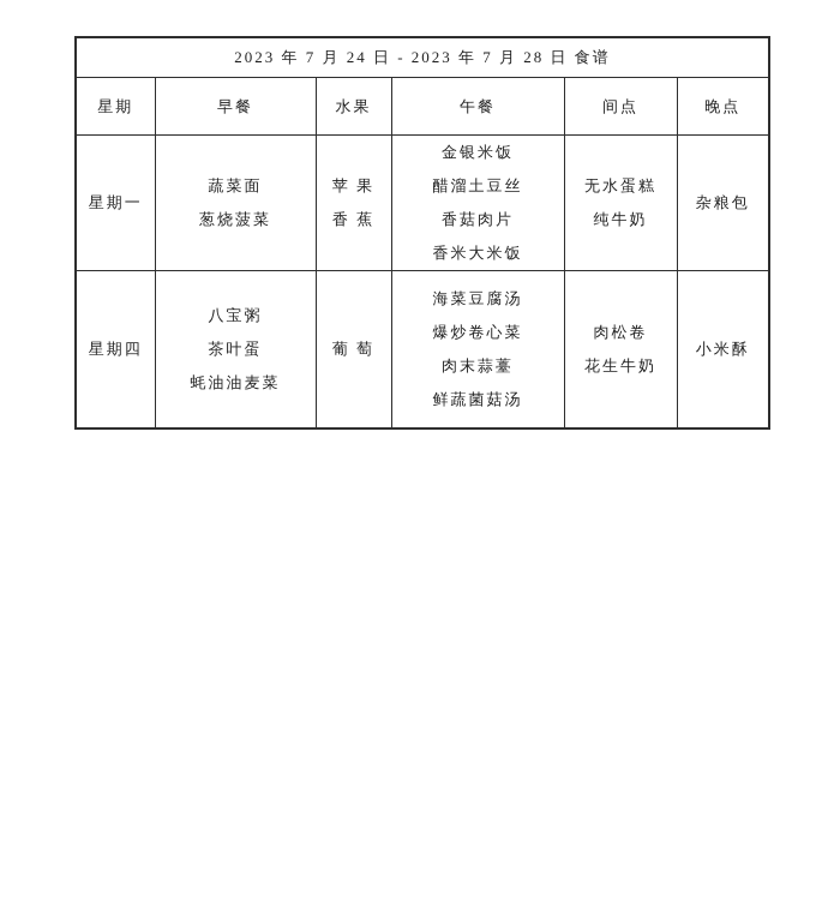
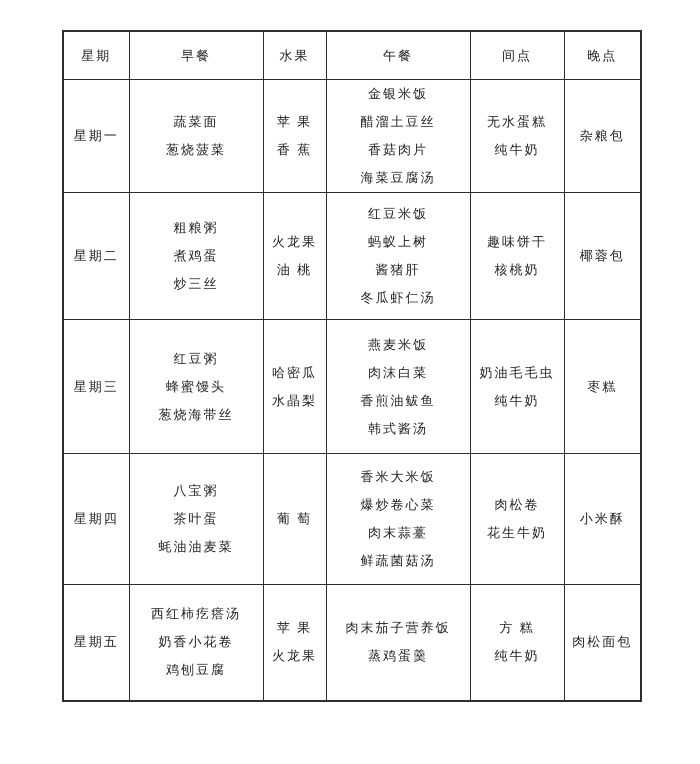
- 2023 年 7 月 24 日 - 2023 年 7 月 28 日 食谱
  星期	早餐	水果	午餐	间点	晚点
- 星期一	蔬菜面葱烧菠菜	苹 果香 蕉	金银米饭醋溜土豆丝香菇肉片香米大米饭	无水蛋糕纯牛奶	杂粮包
+ 星期一	蔬菜面葱烧菠菜	苹 果香 蕉	金银米饭醋溜土豆丝香菇肉片海菜豆腐汤	无水蛋糕纯牛奶	杂粮包
+ 星期二	粗粮粥煮鸡蛋炒三丝	火龙果油 桃	红豆米饭蚂蚁上树酱猪肝冬瓜虾仁汤	趣味饼干核桃奶	椰蓉包
+ 星期三	红豆粥蜂蜜馒头葱烧海带丝	哈密瓜水晶梨	燕麦米饭肉沫白菜香煎油鲅鱼韩式酱汤	奶油毛毛虫纯牛奶	枣糕
- 星期四	八宝粥茶叶蛋蚝油油麦菜	葡 萄	海菜豆腐汤爆炒卷心菜肉末蒜薹鲜蔬菌菇汤	肉松卷花生牛奶	小米酥
+ 星期四	八宝粥茶叶蛋蚝油油麦菜	葡 萄	香米大米饭爆炒卷心菜肉末蒜薹鲜蔬菌菇汤	肉松卷花生牛奶	小米酥
+ 星期五	西红柿疙瘩汤奶香小花卷鸡刨豆腐	苹 果火龙果	肉末茄子营养饭蒸鸡蛋羹	方 糕纯牛奶	肉松面包
